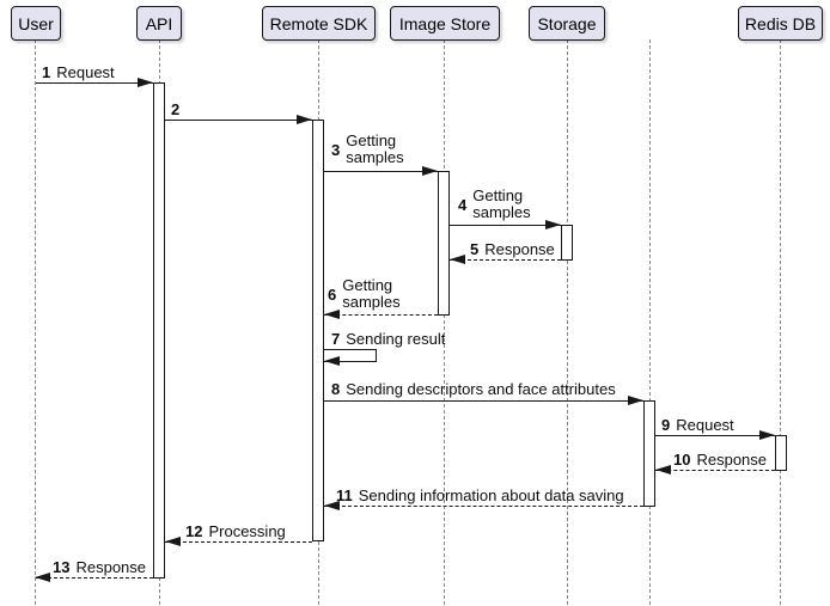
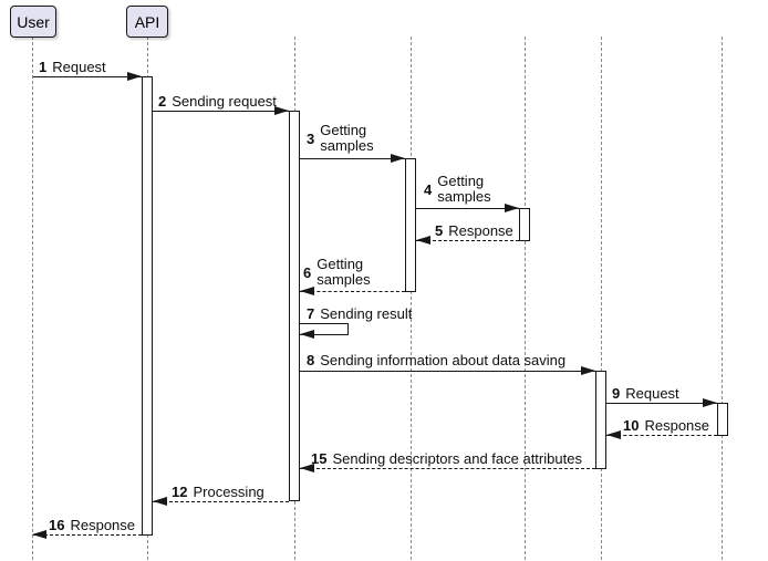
  User
  API
- Remote SDK
- Image Store
- Storage
- Redis DB
  1
  Request
  2
+ Sending request
  3
  Getting samples
  4
  Getting samples
  5
  Response
  6
  Getting samples
  7
  Sending result
  8
- Sending descriptors and face attributes
+ Sending information about data saving
  9
  Request
  10
  Response
- 11
+ 15
- Sending information about data saving
+ Sending descriptors and face attributes
  12
  Processing
- 13
+ 16
  Response
